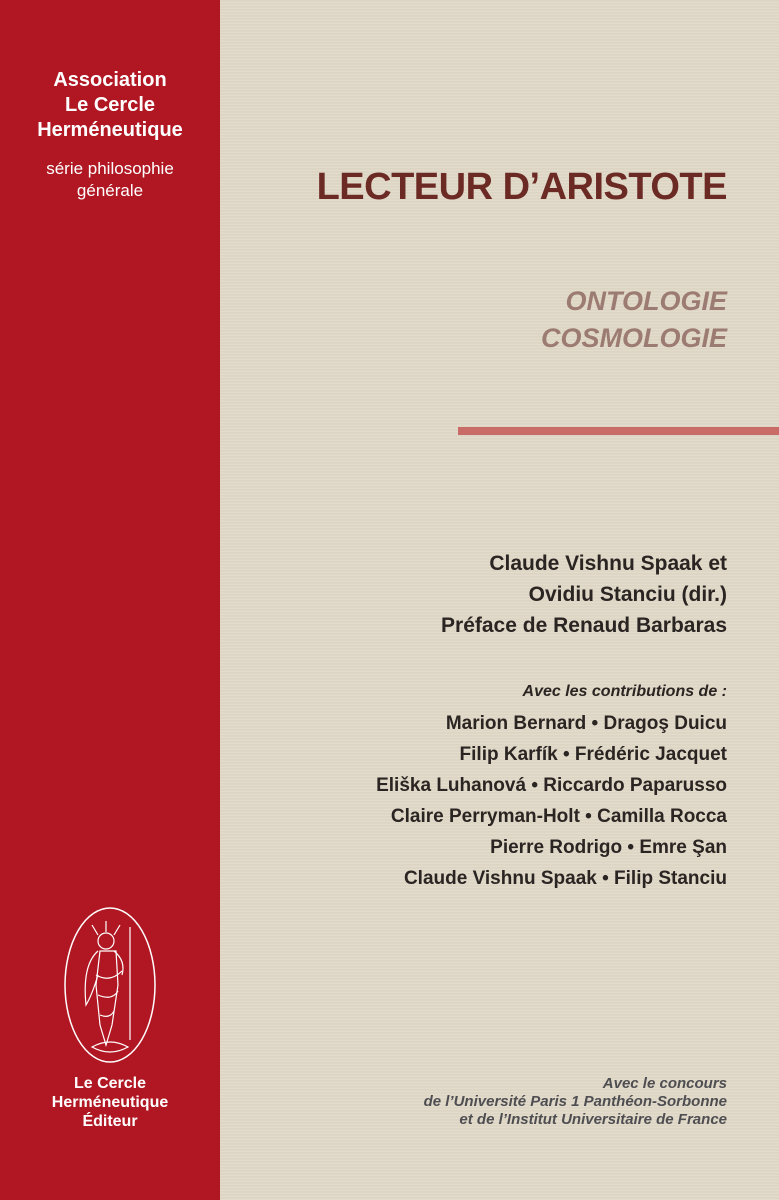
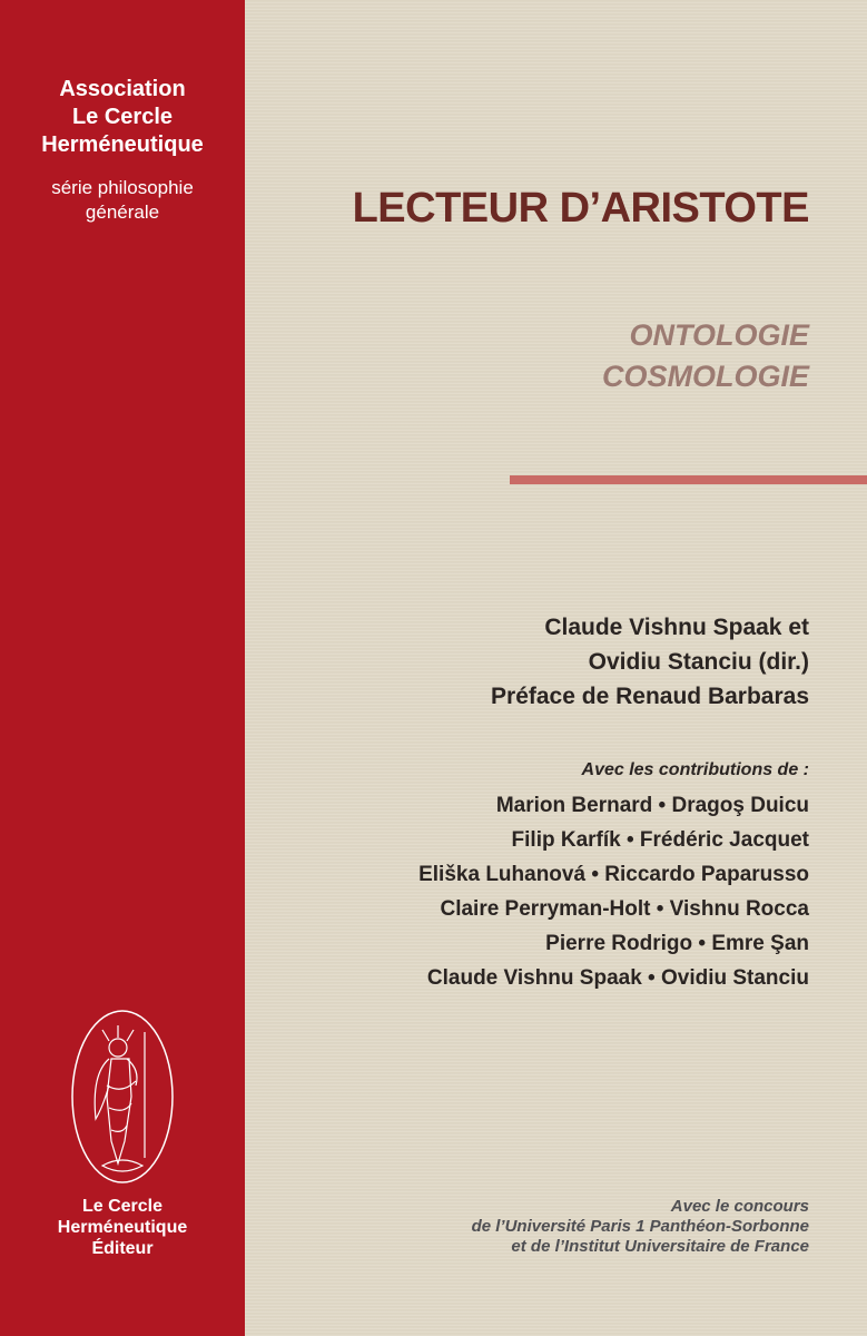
  Association
  Le Cercle
  Herméneutique
  série philosophie
  générale
  Le Cercle
  Herméneutique
  Éditeur
  LECTEUR D’ARISTOTE
  ONTOLOGIE
  COSMOLOGIE
  Claude Vishnu Spaak et
  Ovidiu Stanciu (dir.)
  Préface de Renaud Barbaras
  Avec les contributions de :
  Marion Bernard • Dragoş Duicu
  Filip Karfík • Frédéric Jacquet
  Eliška Luhanová • Riccardo Paparusso
- Claire Perryman-Holt • Camilla Rocca
+ Claire Perryman-Holt • Vishnu Rocca
  Pierre Rodrigo • Emre Şan
- Claude Vishnu Spaak • Filip Stanciu
+ Claude Vishnu Spaak • Ovidiu Stanciu
  Avec le concours
  de l’Université Paris 1 Panthéon-Sorbonne
  et de l’Institut Universitaire de France
